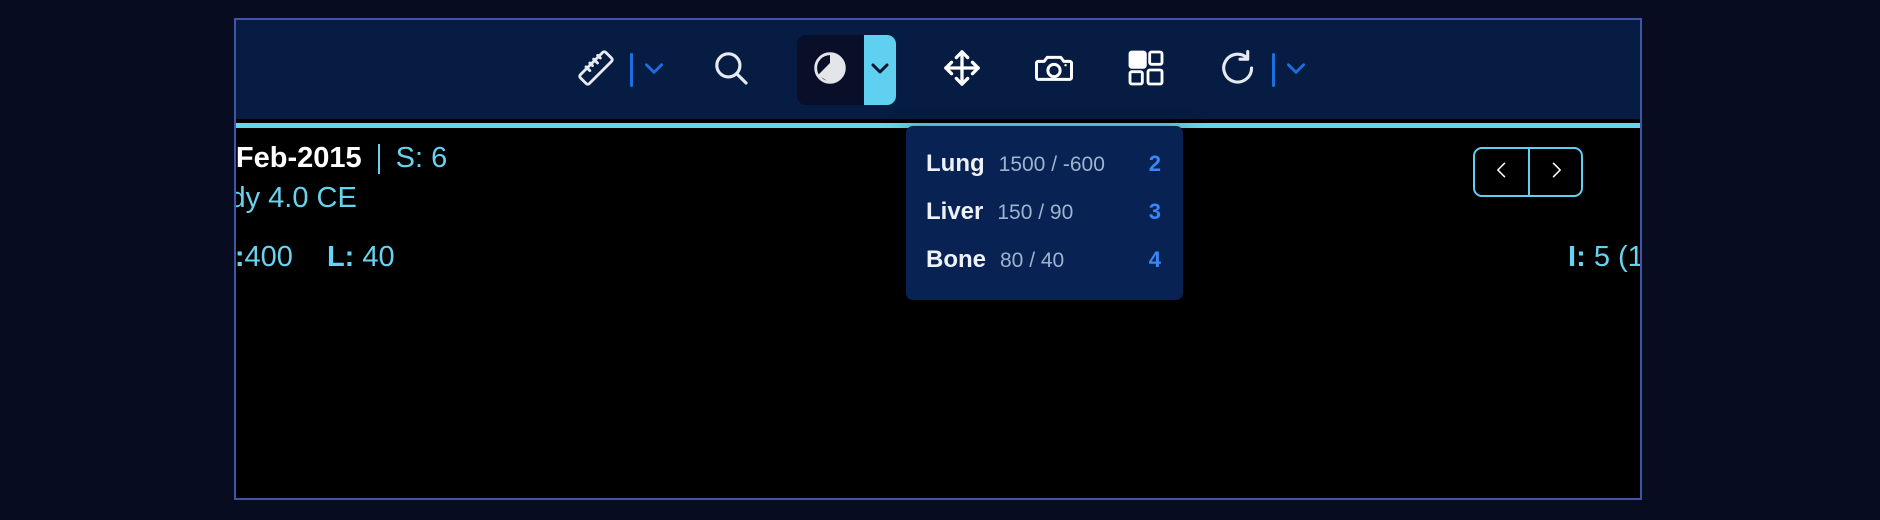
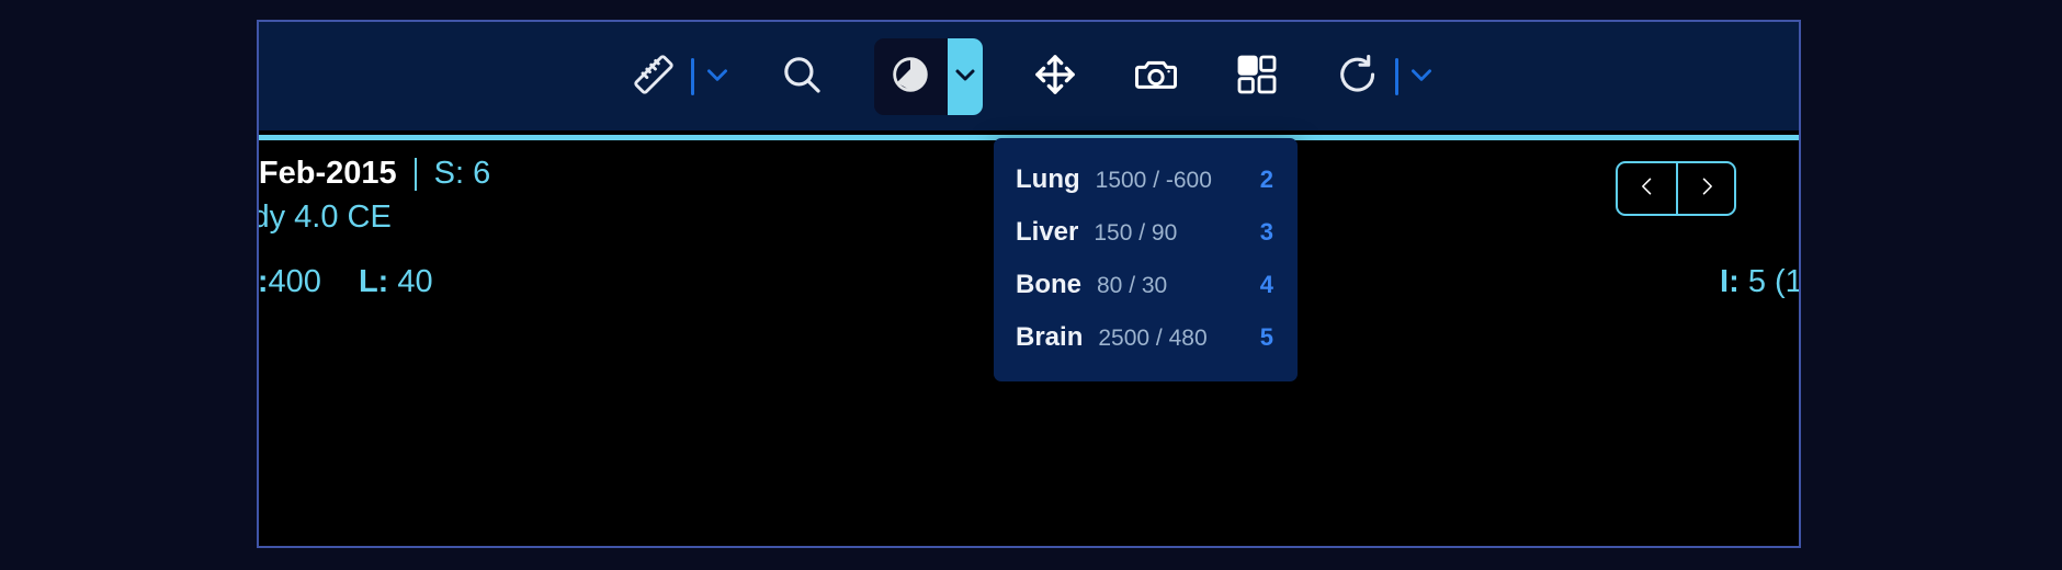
  Feb-2015
  S: 6
  dy 4.0 CE
  :400 L: 40
  I: 5 (1
  Lung
  1500 / -600
  2
  Liver
  150 / 90
  3
  Bone
- 80 / 40
+ 80 / 30
  4
+ Brain
+ 2500 / 480
+ 5
